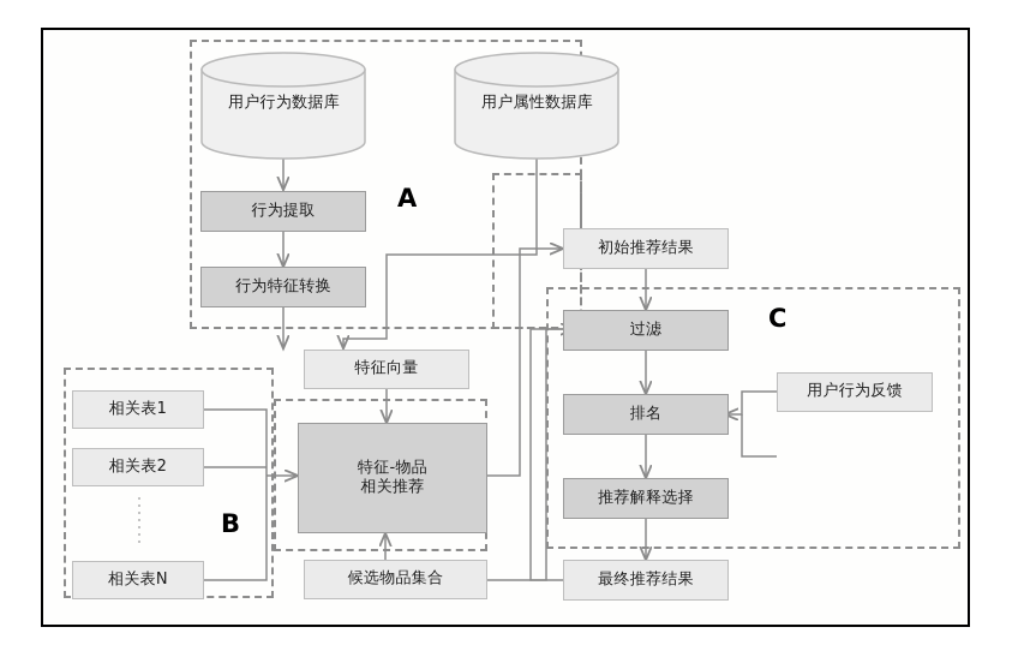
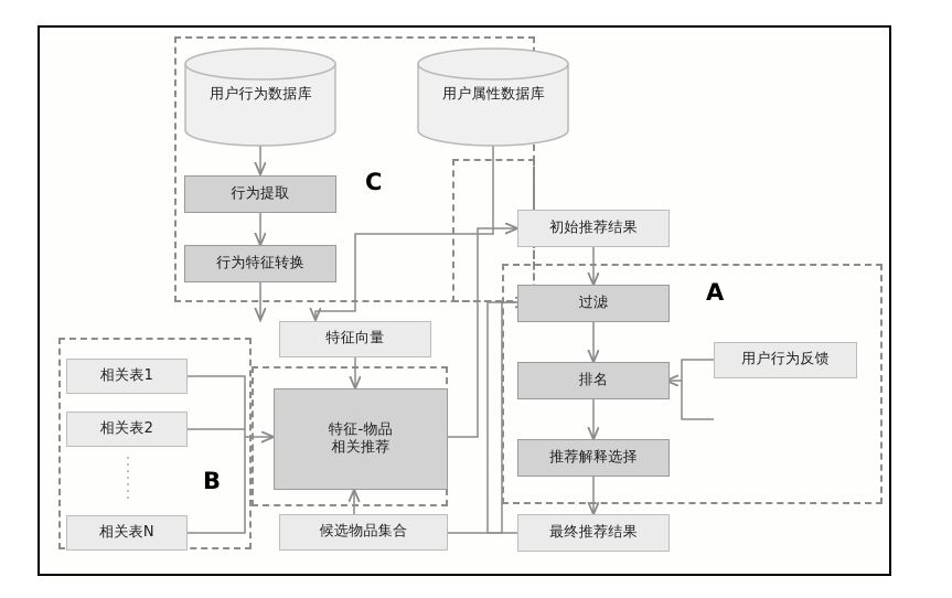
  用户行为数据库
  用户属性数据库
  行为提取
  行为特征转换
  特征向量
  相关表1
  相关表2
  相关表N
  特征-物品
  相关推荐
  候选物品集合
  初始推荐结果
  过滤
  排名
  推荐解释选择
  最终推荐结果
  用户行为反馈
- A
+ C
  B
- C
+ A
